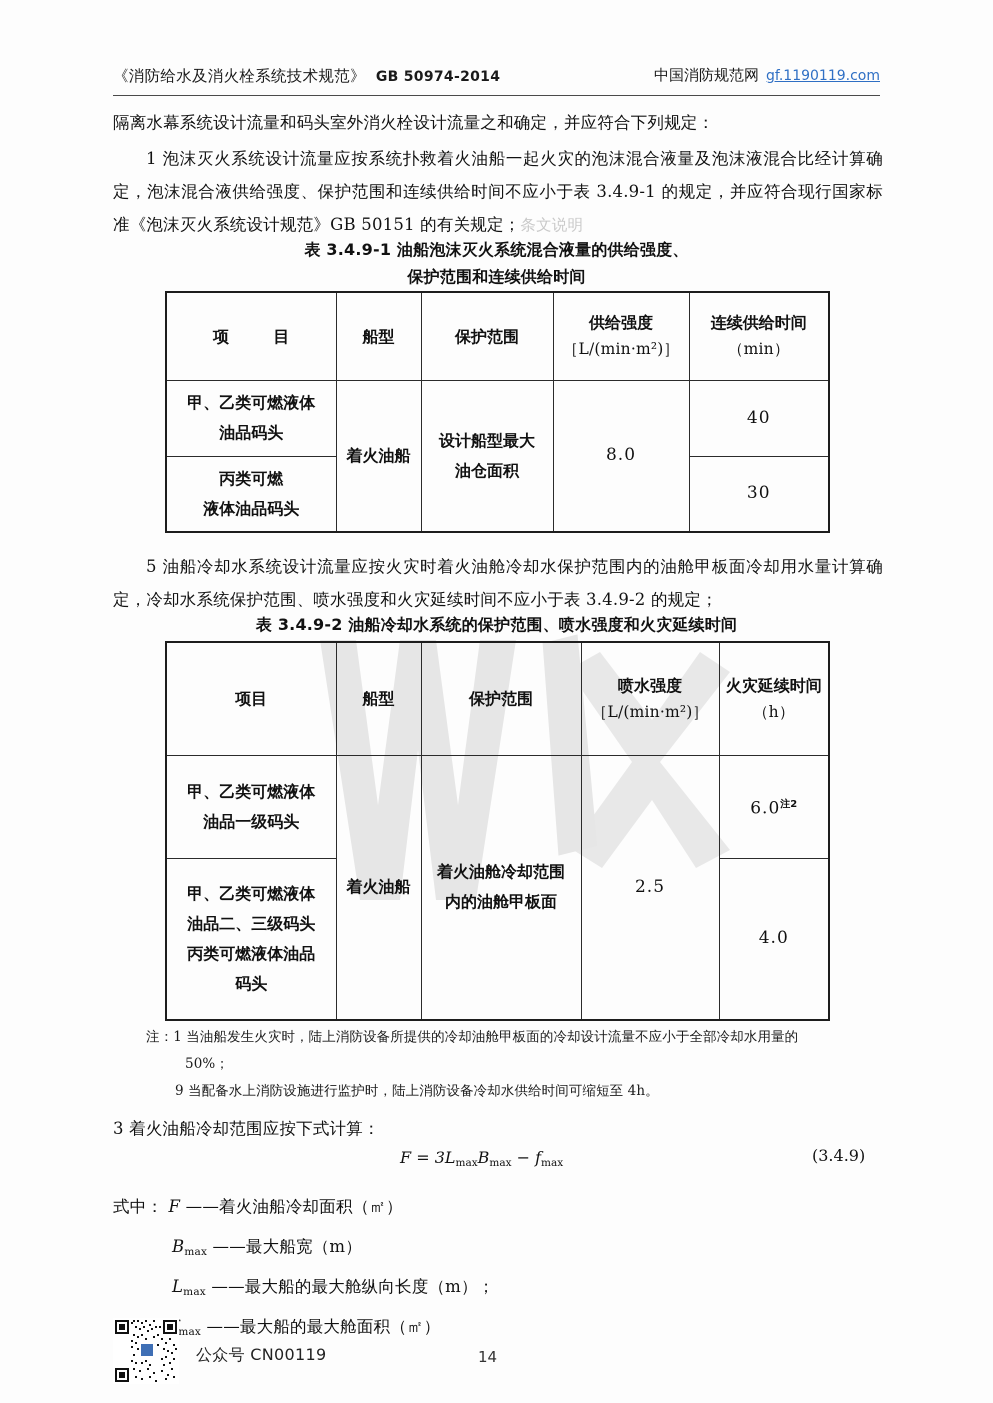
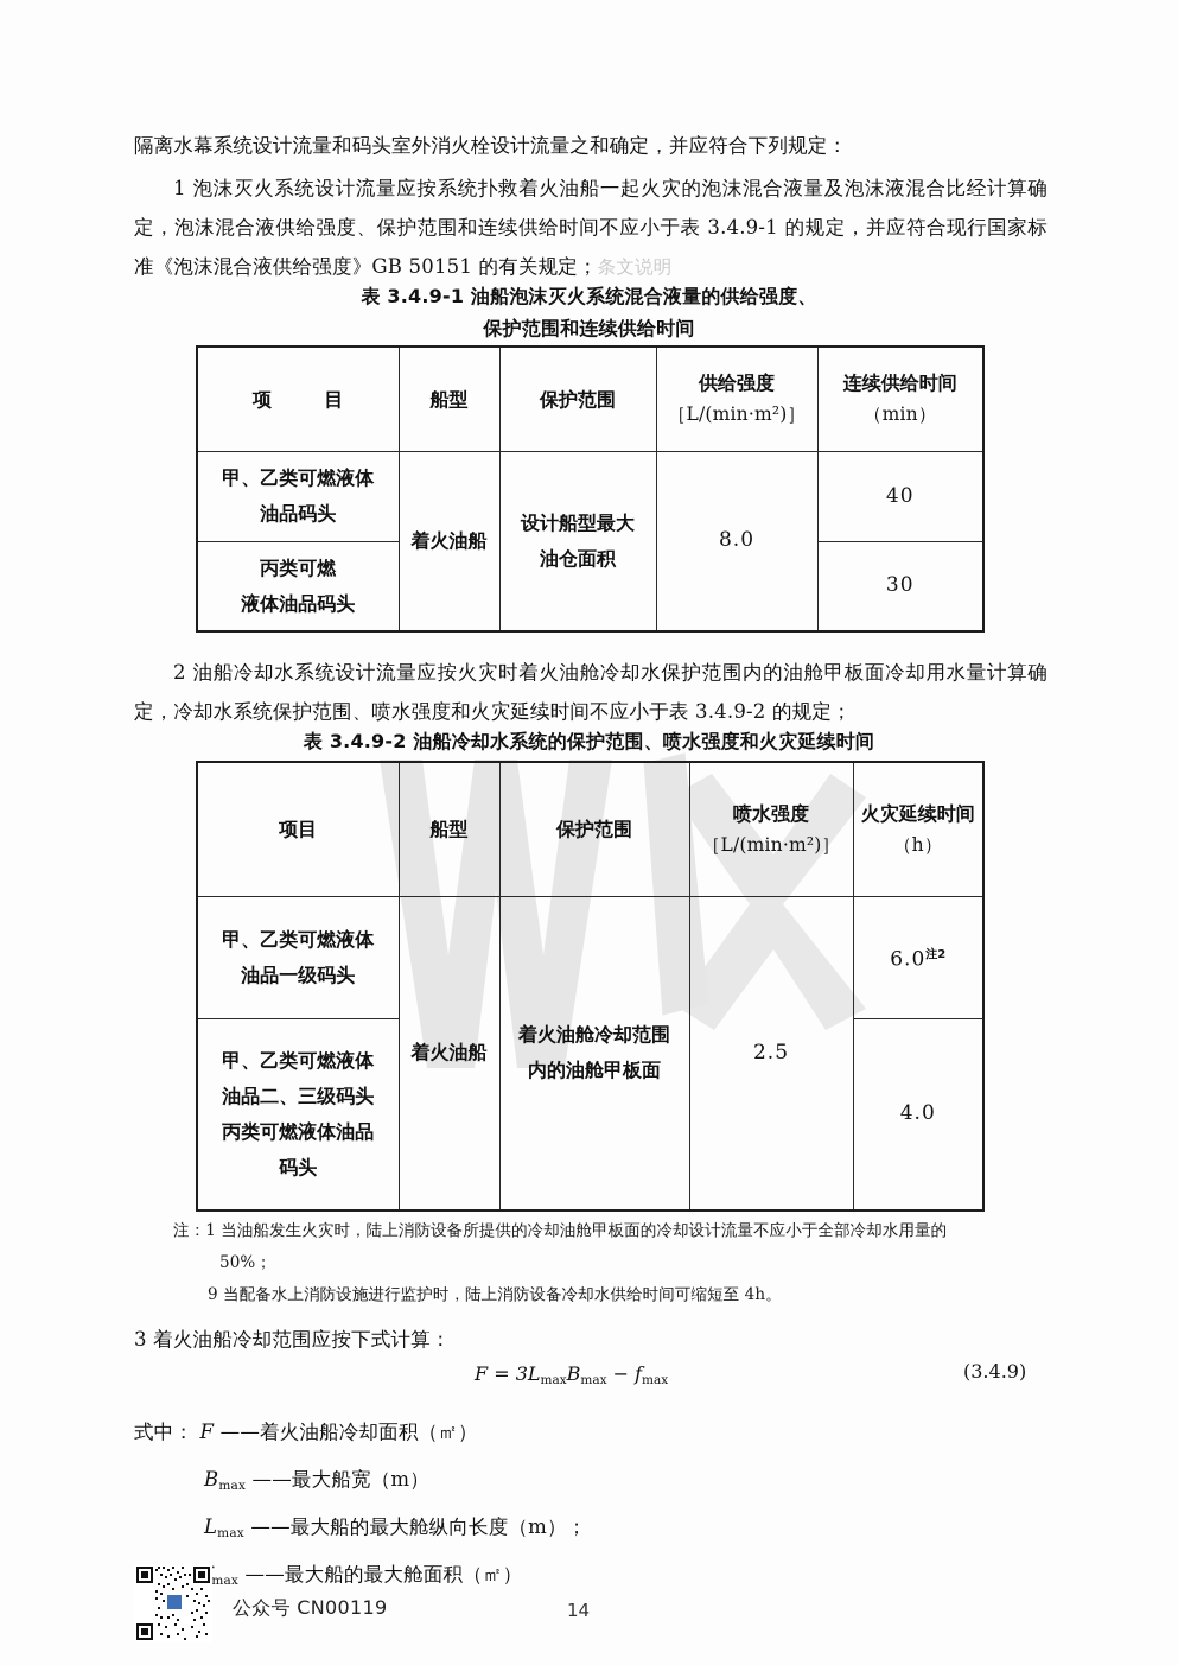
- 《消防给水及消火栓系统技术规范》 GB 50974-2014
- 中国消防规范网
- gf.1190119.com
  隔离水幕系统设计流量和码头室外消火栓设计流量之和确定，并应符合下列规定：
- 1 泡沫灭火系统设计流量应按系统扑救着火油船一起火灾的泡沫混合液量及泡沫液混合比经计算确定，泡沫混合液供给强度、保护范围和连续供给时间不应小于表 3.4.9-1 的规定，并应符合现行国家标准《泡沫灭火系统设计规范》GB 50151 的有关规定；条文说明
+ 1 泡沫灭火系统设计流量应按系统扑救着火油船一起火灾的泡沫混合液量及泡沫液混合比经计算确定，泡沫混合液供给强度、保护范围和连续供给时间不应小于表 3.4.9-1 的规定，并应符合现行国家标准《泡沫混合液供给强度》GB 50151 的有关规定；条文说明
  表 3.4.9-1 油船泡沫灭火系统混合液量的供给强度、
  保护范围和连续供给时间
  项 目	船型	保护范围	供给强度 ［L/(min·m²)］	连续供给时间 （min）
  甲、乙类可燃液体 油品码头	着火油船	设计船型最大 油仓面积	8.0	40
  丙类可燃 液体油品码头	30
- 5 油船冷却水系统设计流量应按火灾时着火油舱冷却水保护范围内的油舱甲板面冷却用水量计算确定，冷却水系统保护范围、喷水强度和火灾延续时间不应小于表 3.4.9-2 的规定；
+ 2 油船冷却水系统设计流量应按火灾时着火油舱冷却水保护范围内的油舱甲板面冷却用水量计算确定，冷却水系统保护范围、喷水强度和火灾延续时间不应小于表 3.4.9-2 的规定；
  表 3.4.9-2 油船冷却水系统的保护范围、喷水强度和火灾延续时间
  项目	船型	保护范围	喷水强度 ［L/(min·m²)］	火灾延续时间 （h）
  甲、乙类可燃液体 油品一级码头	着火油船	着火油舱冷却范围 内的油舱甲板面	2.5	6.0注2
  甲、乙类可燃液体 油品二、三级码头 丙类可燃液体油品 码头	4.0
  注：1 当油船发生火灾时，陆上消防设备所提供的冷却油舱甲板面的冷却设计流量不应小于全部冷却水用量的
  50%；
  9 当配备水上消防设施进行监护时，陆上消防设备冷却水供给时间可缩短至 4h。
  3 着火油船冷却范围应按下式计算：
  F = 3LmaxBmax − fmax
  (3.4.9)
  式中： F ——着火油船冷却面积（㎡）
  Bmax ——最大船宽（m）
  Lmax ——最大船的最大舱纵向长度（m）；
  max ——最大船的最大舱面积（㎡）
  公众号 CN00119
  14
